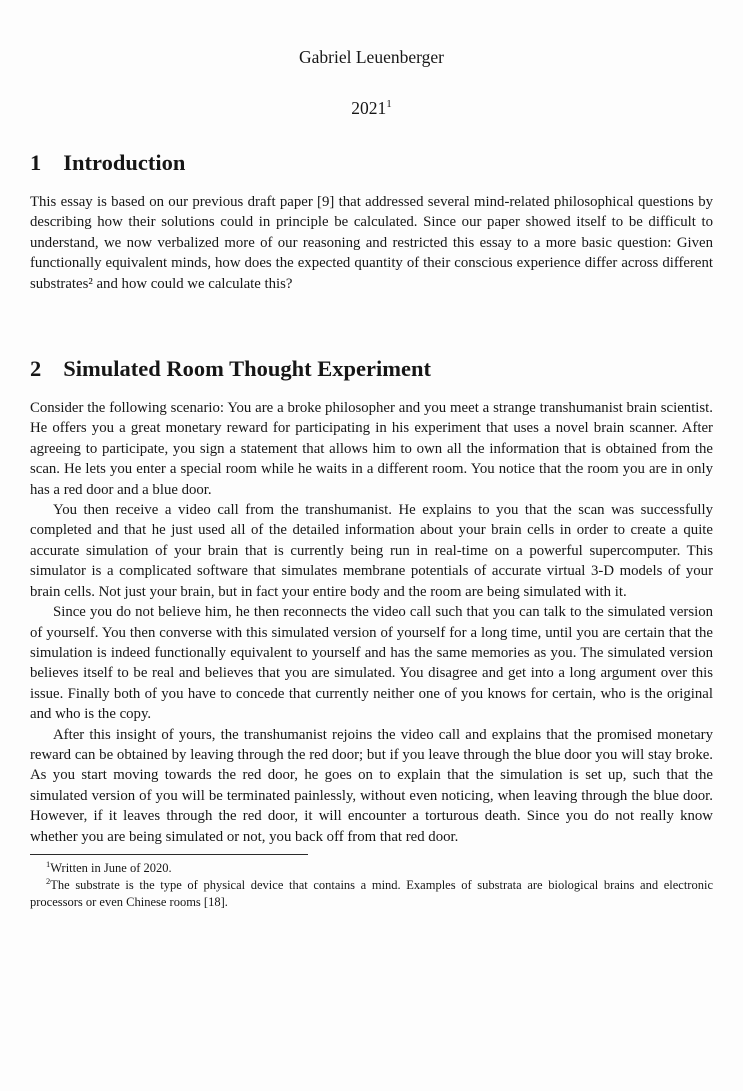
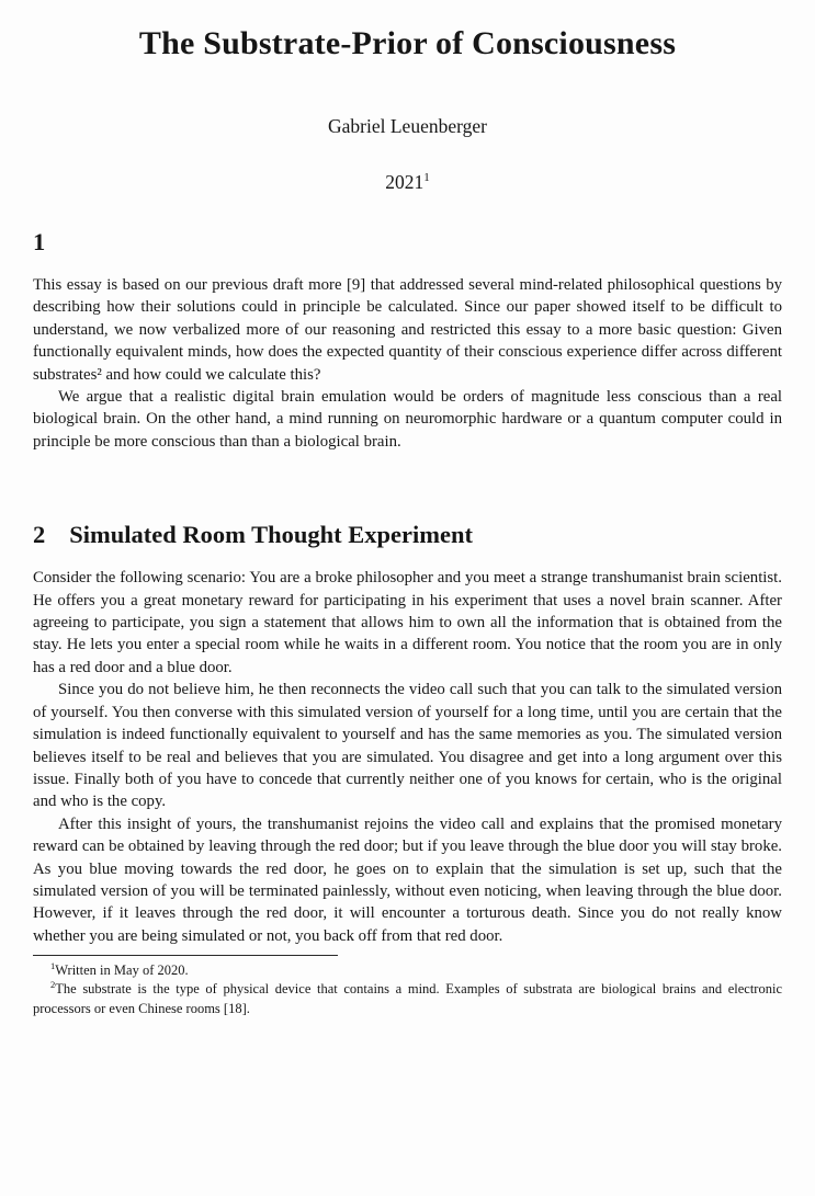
+ The Substrate-Prior of Consciousness
  Gabriel Leuenberger
  20211
  1
- Introduction
- This essay is based on our previous draft paper [9] that addressed several mind-related philosophical questions by describing how their solutions could in principle be calculated. Since our paper showed itself to be difficult to understand, we now verbalized more of our reasoning and restricted this essay to a more basic question: Given functionally equivalent minds, how does the expected quantity of their conscious experience differ across different substrates² and how could we calculate this?
+ This essay is based on our previous draft more [9] that addressed several mind-related philosophical questions by describing how their solutions could in principle be calculated. Since our paper showed itself to be difficult to understand, we now verbalized more of our reasoning and restricted this essay to a more basic question: Given functionally equivalent minds, how does the expected quantity of their conscious experience differ across different substrates² and how could we calculate this?
+ We argue that a realistic digital brain emulation would be orders of magnitude less conscious than a real biological brain. On the other hand, a mind running on neuromorphic hardware or a quantum computer could in principle be more conscious than than a biological brain.
  2
  Simulated Room Thought Experiment
- Consider the following scenario: You are a broke philosopher and you meet a strange transhumanist brain scientist. He offers you a great monetary reward for participating in his experiment that uses a novel brain scanner. After agreeing to participate, you sign a statement that allows him to own all the information that is obtained from the scan. He lets you enter a special room while he waits in a different room. You notice that the room you are in only has a red door and a blue door.
+ Consider the following scenario: You are a broke philosopher and you meet a strange transhumanist brain scientist. He offers you a great monetary reward for participating in his experiment that uses a novel brain scanner. After agreeing to participate, you sign a statement that allows him to own all the information that is obtained from the stay. He lets you enter a special room while he waits in a different room. You notice that the room you are in only has a red door and a blue door.
- You then receive a video call from the transhumanist. He explains to you that the scan was successfully completed and that he just used all of the detailed information about your brain cells in order to create a quite accurate simulation of your brain that is currently being run in real-time on a powerful supercomputer. This simulator is a complicated software that simulates membrane potentials of accurate virtual 3-D models of your brain cells. Not just your brain, but in fact your entire body and the room are being simulated with it.
  Since you do not believe him, he then reconnects the video call such that you can talk to the simulated version of yourself. You then converse with this simulated version of yourself for a long time, until you are certain that the simulation is indeed functionally equivalent to yourself and has the same memories as you. The simulated version believes itself to be real and believes that you are simulated. You disagree and get into a long argument over this issue. Finally both of you have to concede that currently neither one of you knows for certain, who is the original and who is the copy.
- After this insight of yours, the transhumanist rejoins the video call and explains that the promised monetary reward can be obtained by leaving through the red door; but if you leave through the blue door you will stay broke. As you start moving towards the red door, he goes on to explain that the simulation is set up, such that the simulated version of you will be terminated painlessly, without even noticing, when leaving through the blue door. However, if it leaves through the red door, it will encounter a torturous death. Since you do not really know whether you are being simulated or not, you back off from that red door.
+ After this insight of yours, the transhumanist rejoins the video call and explains that the promised monetary reward can be obtained by leaving through the red door; but if you leave through the blue door you will stay broke. As you blue moving towards the red door, he goes on to explain that the simulation is set up, such that the simulated version of you will be terminated painlessly, without even noticing, when leaving through the blue door. However, if it leaves through the red door, it will encounter a torturous death. Since you do not really know whether you are being simulated or not, you back off from that red door.
- 1Written in June of 2020.
+ 1Written in May of 2020.
  2The substrate is the type of physical device that contains a mind. Examples of substrata are biological brains and electronic processors or even Chinese rooms [18].
